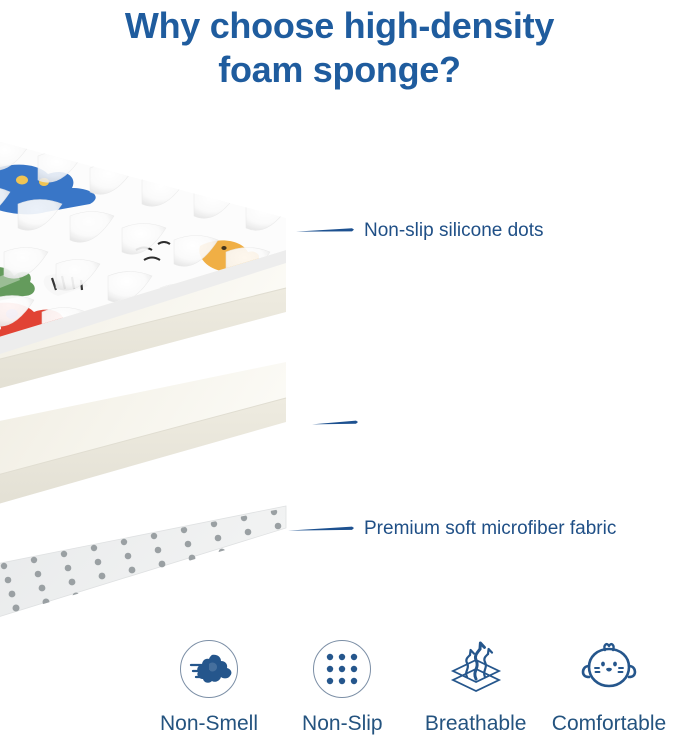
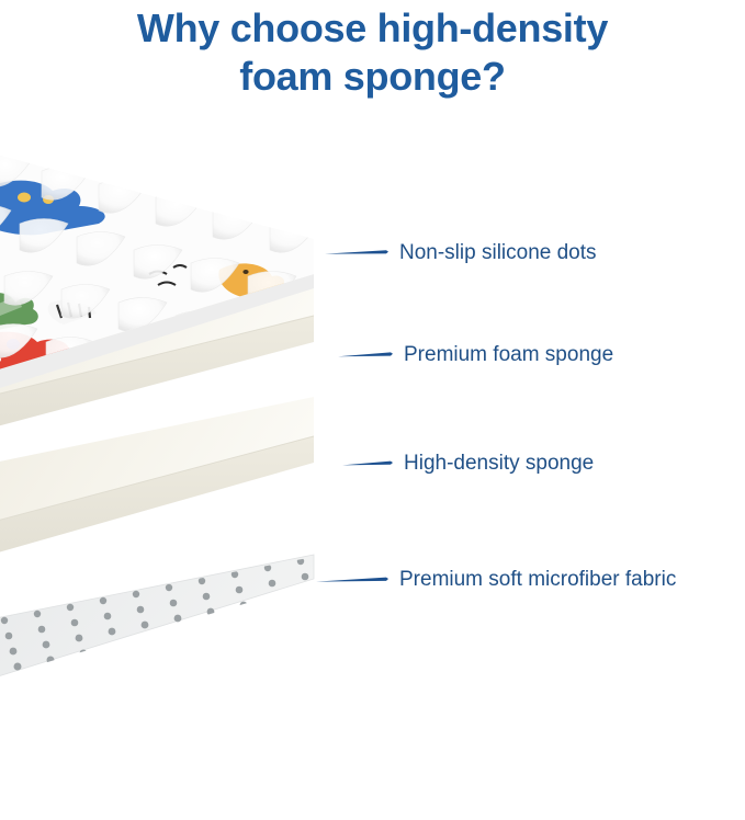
  Why choose high-density
  foam sponge?
  Non-slip silicone dots
+ Premium foam sponge
+ High-density sponge
  Premium soft microfiber fabric
- Non-Smell
- Non-Slip
- Breathable
- Comfortable
